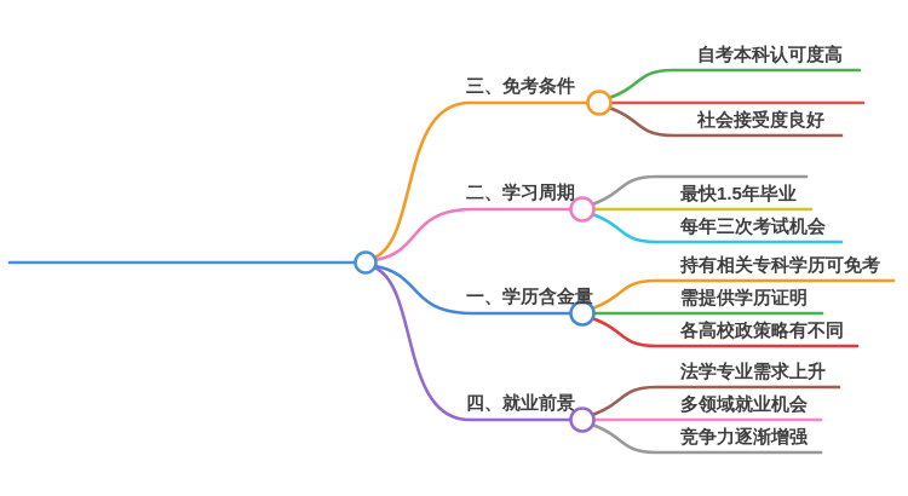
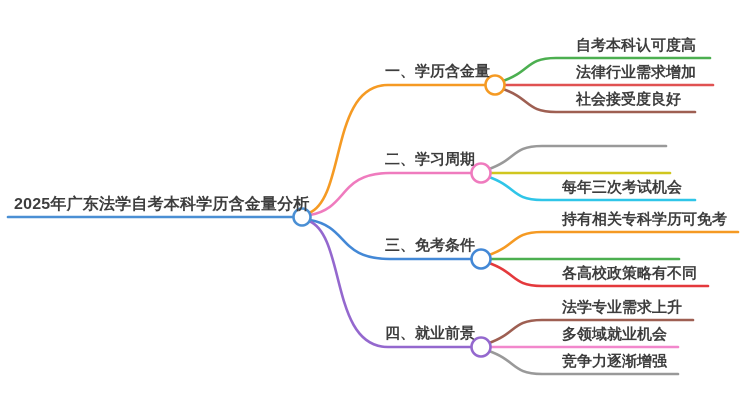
+ 2025年广东法学自考本科学历含金量分析
- 三、免考条件
+ 一、学历含金量
  二、学习周期
- 一、学历含金量
+ 三、免考条件
  四、就业前景
  自考本科认可度高
+ 法律行业需求增加
  社会接受度良好
- 最快1.5年毕业
  每年三次考试机会
  持有相关专科学历可免考
- 需提供学历证明
  各高校政策略有不同
  法学专业需求上升
  多领域就业机会
  竞争力逐渐增强
